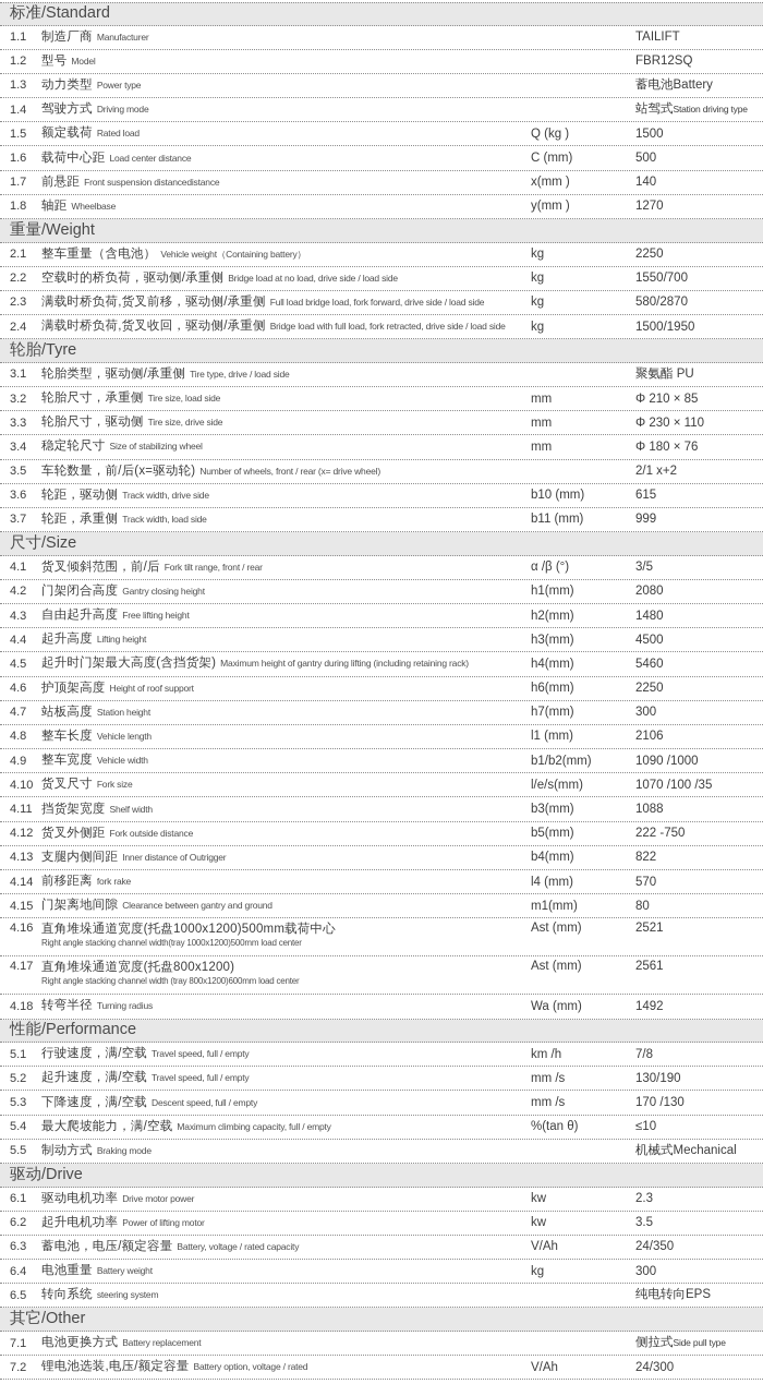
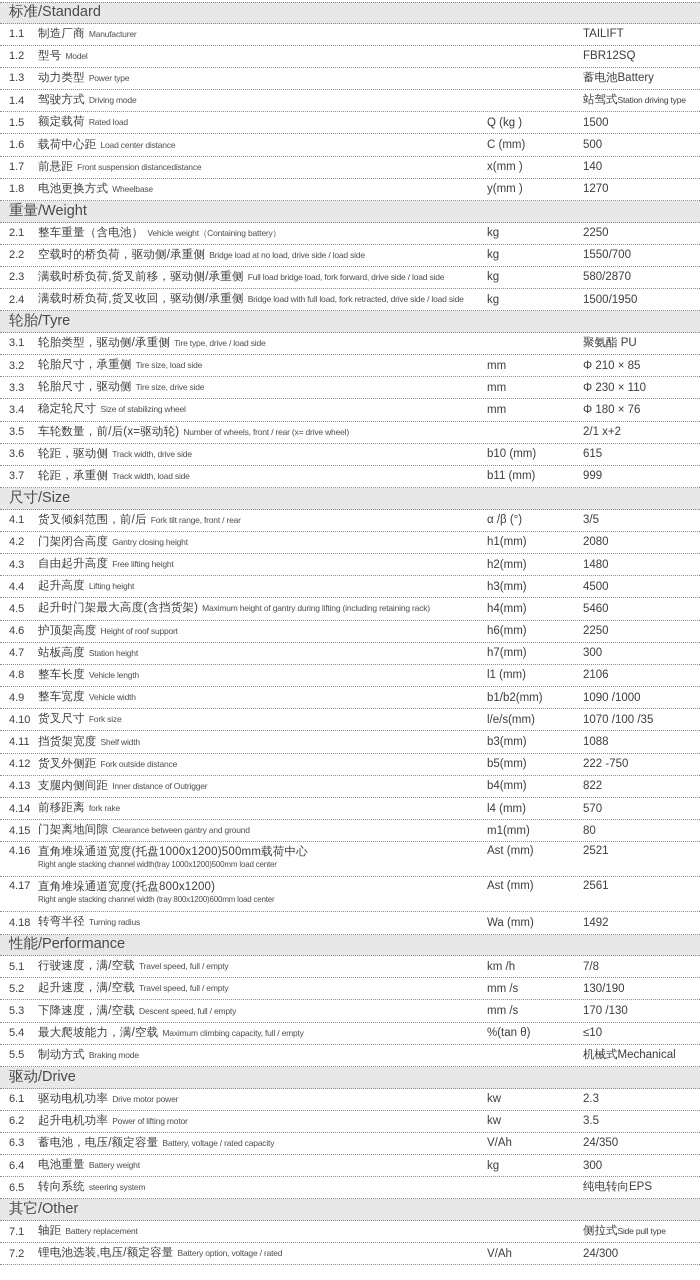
  标准/Standard
  1.1
  制造厂商
  Manufacturer
  TAILIFT
  1.2
  型号
  Model
  FBR12SQ
  1.3
  动力类型
  Power type
  蓄电池Battery
  1.4
  驾驶方式
  Driving mode
  站驾式
  Station driving type
  1.5
  额定载荷
  Rated load
  Q (kg )
  1500
  1.6
  载荷中心距
  Load center distance
  C (mm)
  500
  1.7
  前悬距
  Front suspension distancedistance
  x(mm )
  140
  1.8
- 轴距
+ 电池更换方式
  Wheelbase
  y(mm )
  1270
  重量/Weight
  2.1
  整车重量（含电池）
  Vehicle weight（Containing battery）
  kg
  2250
  2.2
  空载时的桥负荷，驱动侧/承重侧
  Bridge load at no load, drive side / load side
  kg
  1550/700
  2.3
  满载时桥负荷,货叉前移，驱动侧/承重侧
  Full load bridge load, fork forward, drive side / load side
  kg
  580/2870
  2.4
  满载时桥负荷,货叉收回，驱动侧/承重侧
  Bridge load with full load, fork retracted, drive side / load side
  kg
  1500/1950
  轮胎/Tyre
  3.1
  轮胎类型，驱动侧/承重侧
  Tire type, drive / load side
  聚氨酯 PU
  3.2
  轮胎尺寸，承重侧
  Tire size, load side
  mm
  Φ 210 × 85
  3.3
  轮胎尺寸，驱动侧
  Tire size, drive side
  mm
  Φ 230 × 110
  3.4
  稳定轮尺寸
  Size of stabilizing wheel
  mm
  Φ 180 × 76
  3.5
  车轮数量，前/后(x=驱动轮)
  Number of wheels, front / rear (x= drive wheel)
  2/1 x+2
  3.6
  轮距，驱动侧
  Track width, drive side
  b10 (mm)
  615
  3.7
  轮距，承重侧
  Track width, load side
  b11 (mm)
  999
  尺寸/Size
  4.1
  货叉倾斜范围，前/后
  Fork tilt range, front / rear
  α /β (°)
  3/5
  4.2
  门架闭合高度
  Gantry closing height
  h1(mm)
  2080
  4.3
  自由起升高度
  Free lifting height
  h2(mm)
  1480
  4.4
  起升高度
  Lifting height
  h3(mm)
  4500
  4.5
  起升时门架最大高度(含挡货架)
  Maximum height of gantry during lifting (including retaining rack)
  h4(mm)
  5460
  4.6
  护顶架高度
  Height of roof support
  h6(mm)
  2250
  4.7
  站板高度
  Station height
  h7(mm)
  300
  4.8
  整车长度
  Vehicle length
  l1 (mm)
  2106
  4.9
  整车宽度
  Vehicle width
  b1/b2(mm)
  1090 /1000
  4.10
  货叉尺寸
  Fork size
  l/e/s(mm)
  1070 /100 /35
  4.11
  挡货架宽度
  Shelf width
  b3(mm)
  1088
  4.12
  货叉外侧距
  Fork outside distance
  b5(mm)
  222 -750
  4.13
  支腿内侧间距
  Inner distance of Outrigger
  b4(mm)
  822
  4.14
  前移距离
  fork rake
  l4 (mm)
  570
  4.15
  门架离地间隙
  Clearance between gantry and ground
  m1(mm)
  80
  4.16
  直角堆垛通道宽度(托盘1000x1200)500mm载荷中心
  Right angle stacking channel width(tray 1000x1200)500mm load center
  Ast (mm)
  2521
  4.17
  直角堆垛通道宽度(托盘800x1200)
  Right angle stacking channel width (tray 800x1200)600mm load center
  Ast (mm)
  2561
  4.18
  转弯半径
  Turning radius
  Wa (mm)
  1492
  性能/Performance
  5.1
  行驶速度，满/空载
  Travel speed, full / empty
  km /h
  7/8
  5.2
  起升速度，满/空载
  Travel speed, full / empty
  mm /s
  130/190
  5.3
  下降速度，满/空载
  Descent speed, full / empty
  mm /s
  170 /130
  5.4
  最大爬坡能力，满/空载
  Maximum climbing capacity, full / empty
  %(tan θ)
  ≤10
  5.5
  制动方式
  Braking mode
  机械式Mechanical
  驱动/Drive
  6.1
  驱动电机功率
  Drive motor power
  kw
  2.3
  6.2
  起升电机功率
  Power of lifting motor
  kw
  3.5
  6.3
  蓄电池，电压/额定容量
  Battery, voltage / rated capacity
  V/Ah
  24/350
  6.4
  电池重量
  Battery weight
  kg
  300
  6.5
  转向系统
  steering system
  纯电转向EPS
  其它/Other
  7.1
- 电池更换方式
+ 轴距
  Battery replacement
  侧拉式
  Side pull type
  7.2
  锂电池选装,电压/额定容量
  Battery option, voltage / rated
  V/Ah
  24/300
